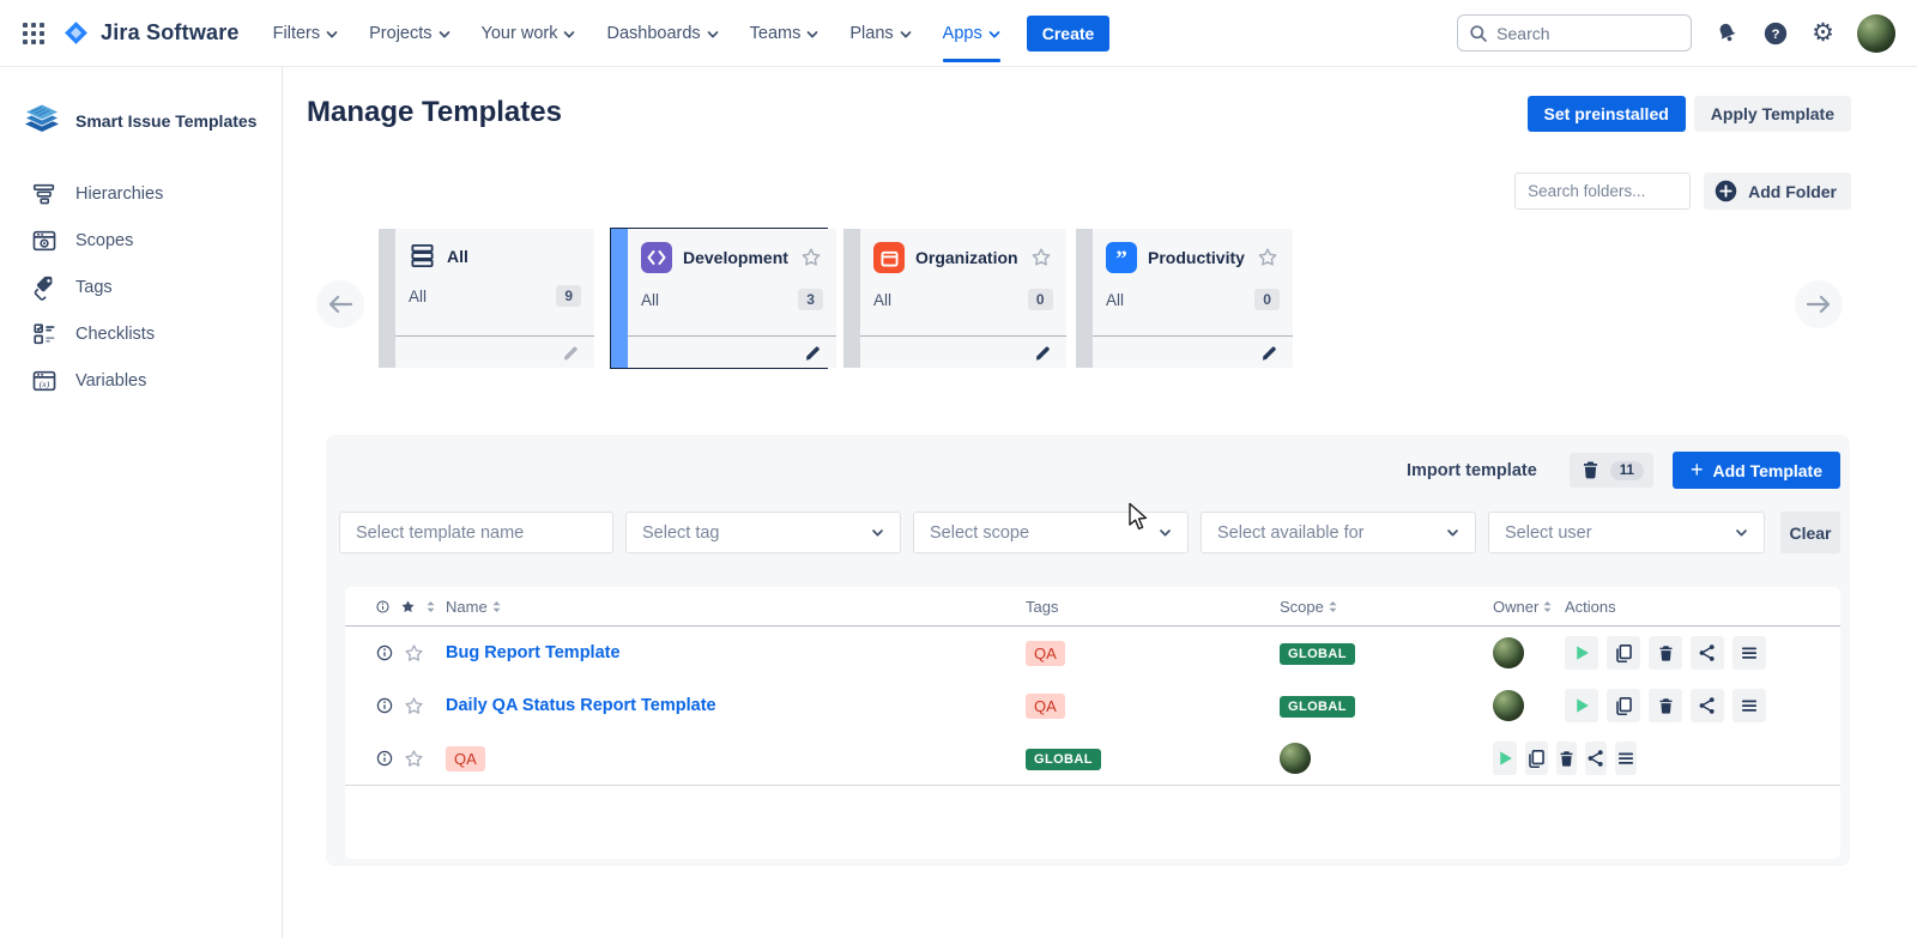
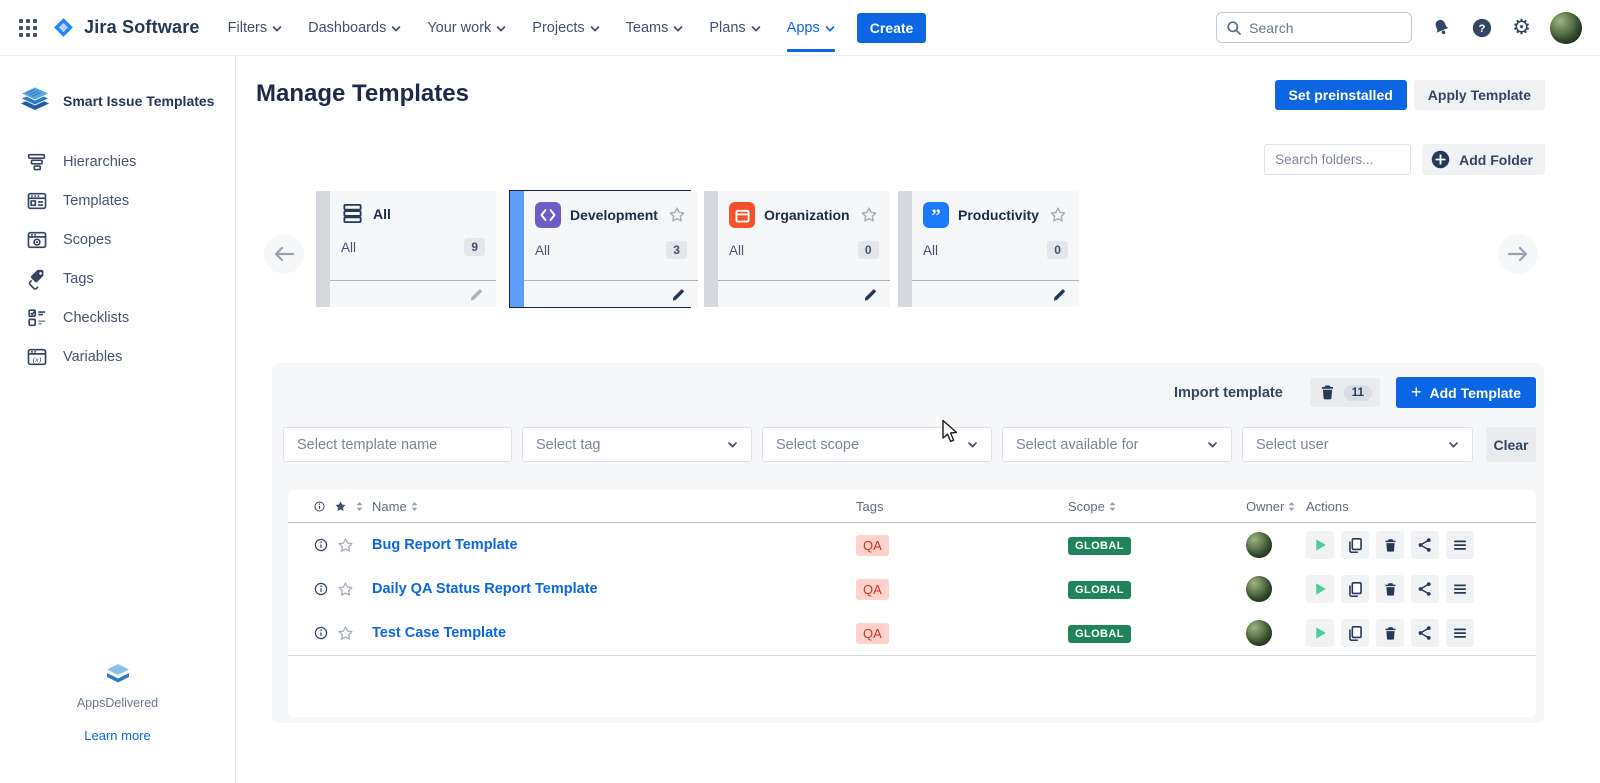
  Jira Software
  Filters
- Projects
+ Dashboards
  Your work
- Dashboards
+ Projects
  Teams
  Plans
  Apps
  Create
  Search
  ?
  ⚙
  Smart Issue Templates
  Hierarchies
+ Templates
  Scopes
  Tags
  Checklists
  (x)
  Variables
+ AppsDelivered
+ Learn more
  Manage Templates
  Set preinstalled
  Apply Template
  Search folders...
  Add Folder
  All
  All
  9
  Development
  All
  3
  Organization
  All
  0
  ”
  Productivity
  All
  0
  Import template
  11
  +
  Add Template
  Select template name
  Select tag
  Select scope
  Select available for
  Select user
  Clear
  Name
  Tags
  Scope
  Owner
  Actions
  Bug Report Template
  QA
  GLOBAL
  Daily QA Status Report Template
  QA
  GLOBAL
+ Test Case Template
  QA
  GLOBAL
